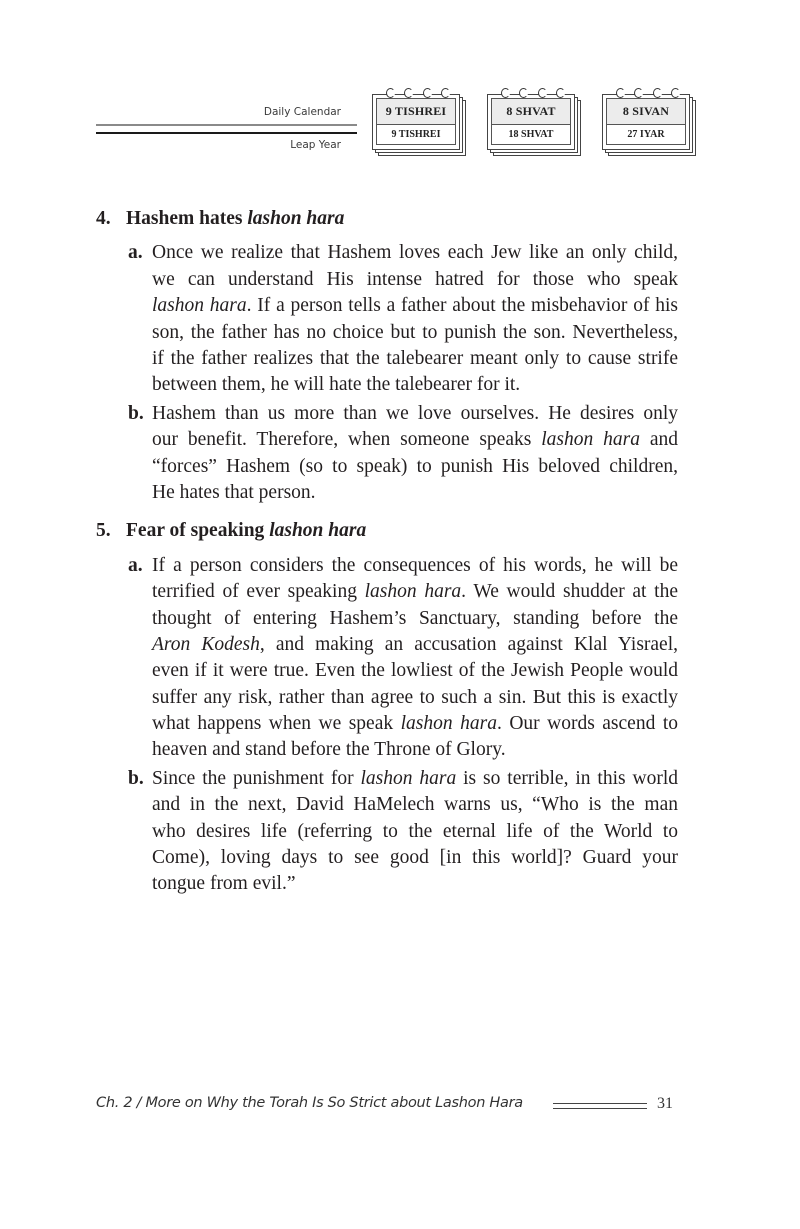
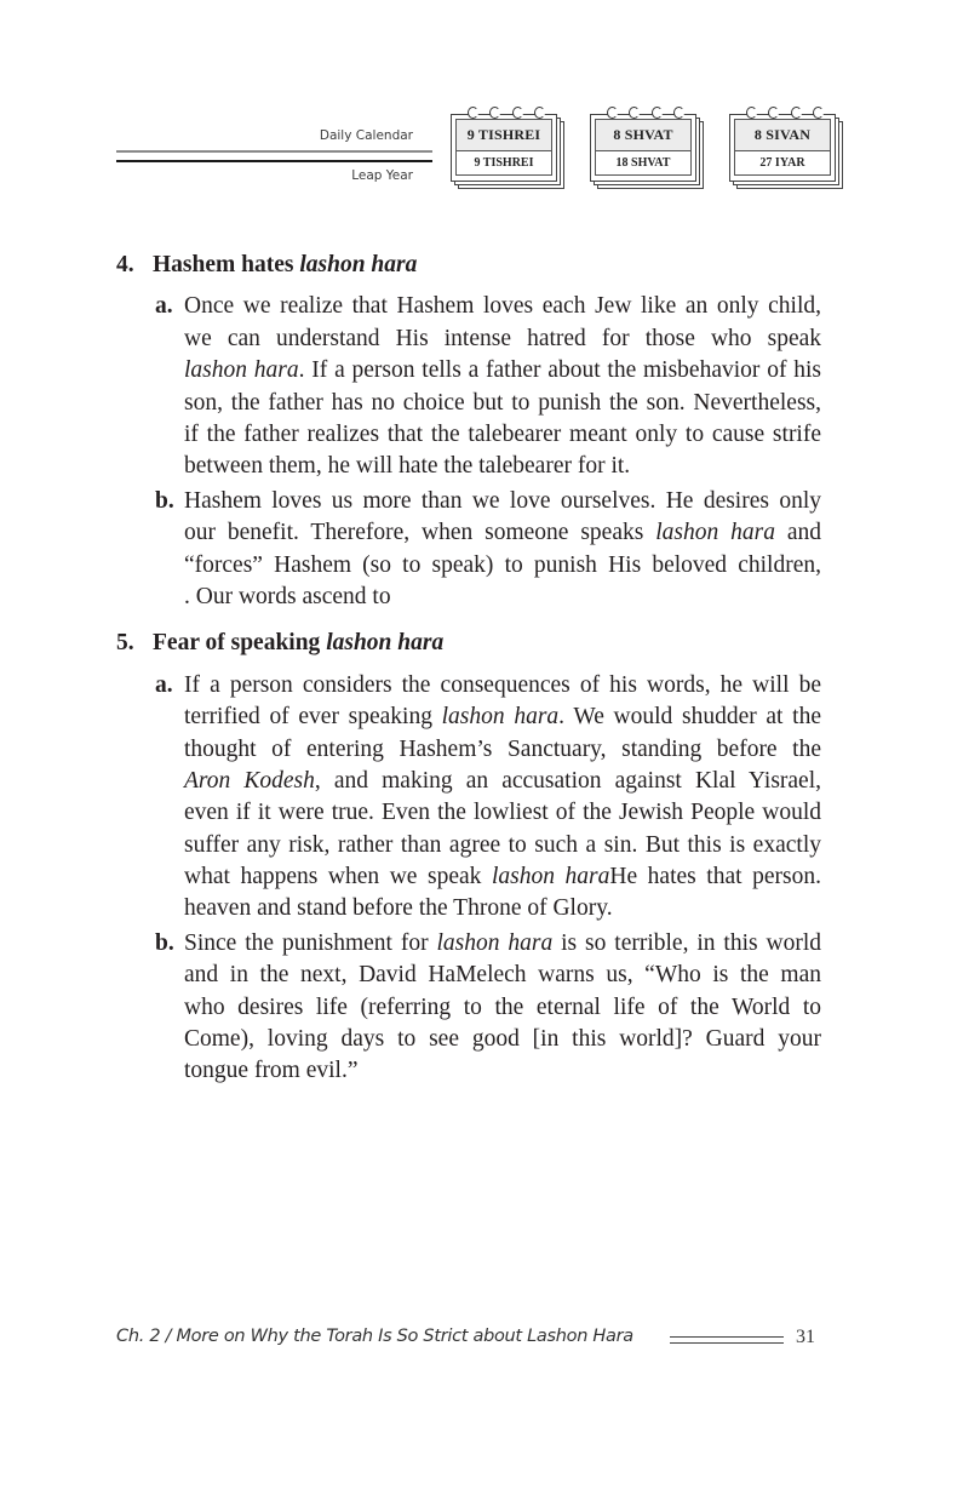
  Daily Calendar
  Leap Year
  9 TISHREI
  9 TISHREI
  8 SHVAT
  18 SHVAT
  8 SIVAN
  27 IYAR
  4.
  Hashem hates lashon hara
  a.
  Once we realize that Hashem loves each Jew like an only child,
  we can understand His intense hatred for those who speak
  lashon hara. If a person tells a father about the misbehavior of his
  son, the father has no choice but to punish the son. Nevertheless,
  if the father realizes that the talebearer meant only to cause strife
  between them, he will hate the talebearer for it.
  b.
- Hashem than us more than we love ourselves. He desires only
+ Hashem loves us more than we love ourselves. He desires only
  our benefit. Therefore, when someone speaks lashon hara and
  “forces” Hashem (so to speak) to punish His beloved children,
- He hates that person.
+ . Our words ascend to
  5.
  Fear of speaking lashon hara
  a.
  If a person considers the consequences of his words, he will be
  terrified of ever speaking lashon hara. We would shudder at the
  thought of entering Hashem’s Sanctuary, standing before the
  Aron Kodesh, and making an accusation against Klal Yisrael,
  even if it were true. Even the lowliest of the Jewish People would
  suffer any risk, rather than agree to such a sin. But this is exactly
- what happens when we speak lashon hara. Our words ascend to
+ what happens when we speak lashon haraHe hates that person.
  heaven and stand before the Throne of Glory.
  b.
  Since the punishment for lashon hara is so terrible, in this world
  and in the next, David HaMelech warns us, “Who is the man
  who desires life (referring to the eternal life of the World to
  Come), loving days to see good [in this world]? Guard your
  tongue from evil.”
  Ch. 2 / More on Why the Torah Is So Strict about Lashon Hara
  31
